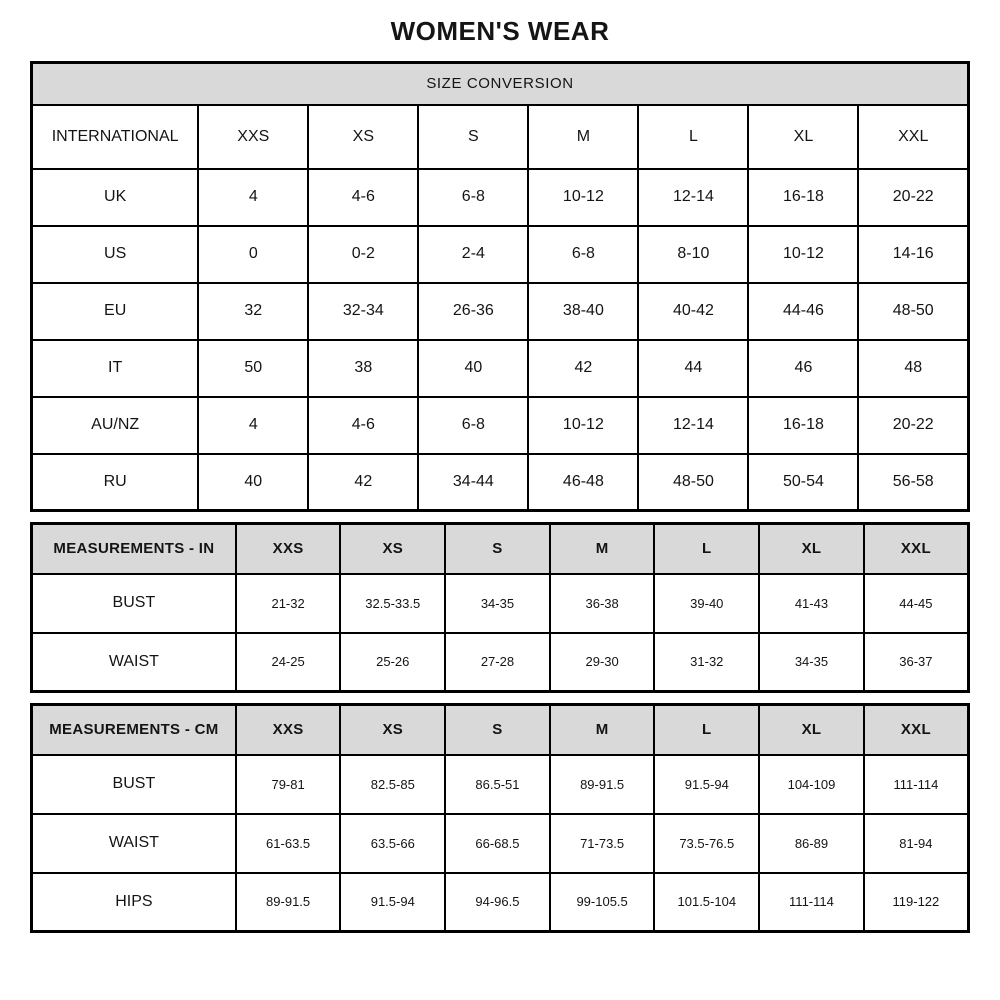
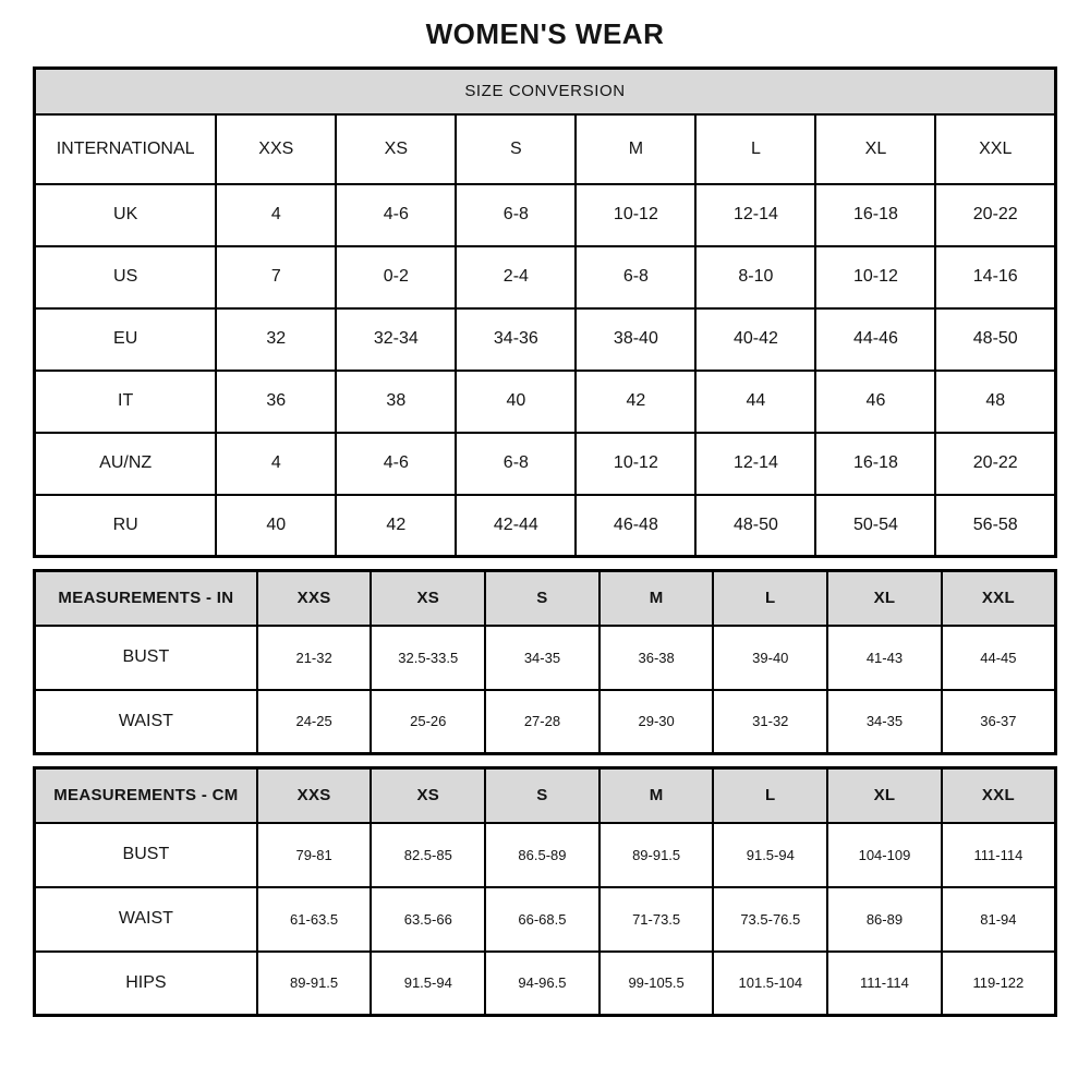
  WOMEN'S WEAR
  SIZE CONVERSION
  INTERNATIONAL	XXS	XS	S	M	L	XL	XXL
  UK	4	4-6	6-8	10-12	12-14	16-18	20-22
- US	0	0-2	2-4	6-8	8-10	10-12	14-16
+ US	7	0-2	2-4	6-8	8-10	10-12	14-16
- EU	32	32-34	26-36	38-40	40-42	44-46	48-50
+ EU	32	32-34	34-36	38-40	40-42	44-46	48-50
- IT	50	38	40	42	44	46	48
+ IT	36	38	40	42	44	46	48
  AU/NZ	4	4-6	6-8	10-12	12-14	16-18	20-22
- RU	40	42	34-44	46-48	48-50	50-54	56-58
+ RU	40	42	42-44	46-48	48-50	50-54	56-58
  MEASUREMENTS - IN	XXS	XS	S	M	L	XL	XXL
  BUST	21-32	32.5-33.5	34-35	36-38	39-40	41-43	44-45
  WAIST	24-25	25-26	27-28	29-30	31-32	34-35	36-37
  MEASUREMENTS - CM	XXS	XS	S	M	L	XL	XXL
- BUST	79-81	82.5-85	86.5-51	89-91.5	91.5-94	104-109	111-114
+ BUST	79-81	82.5-85	86.5-89	89-91.5	91.5-94	104-109	111-114
  WAIST	61-63.5	63.5-66	66-68.5	71-73.5	73.5-76.5	86-89	81-94
  HIPS	89-91.5	91.5-94	94-96.5	99-105.5	101.5-104	111-114	119-122
